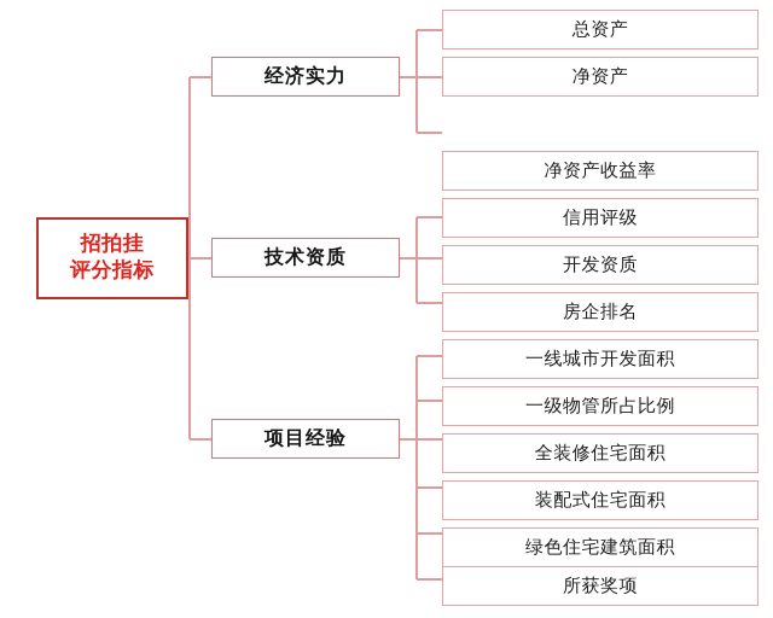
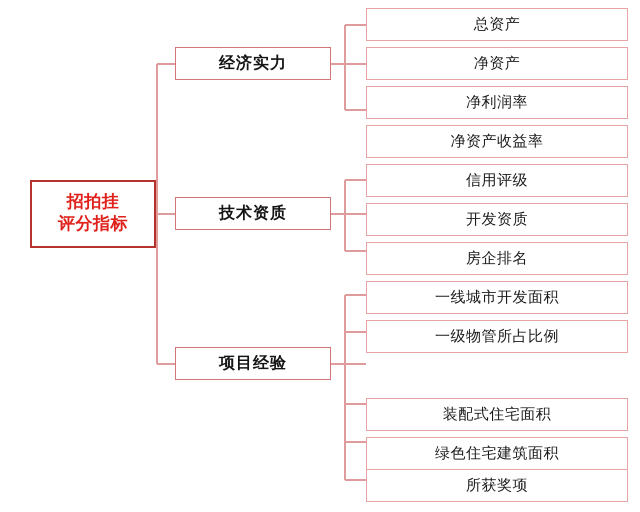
  招拍挂
  评分指标
  经济实力
  技术资质
  项目经验
  总资产
  净资产
+ 净利润率
  净资产收益率
  信用评级
  开发资质
  房企排名
  一线城市开发面积
  一级物管所占比例
- 全装修住宅面积
  装配式住宅面积
  绿色住宅建筑面积
  所获奖项
